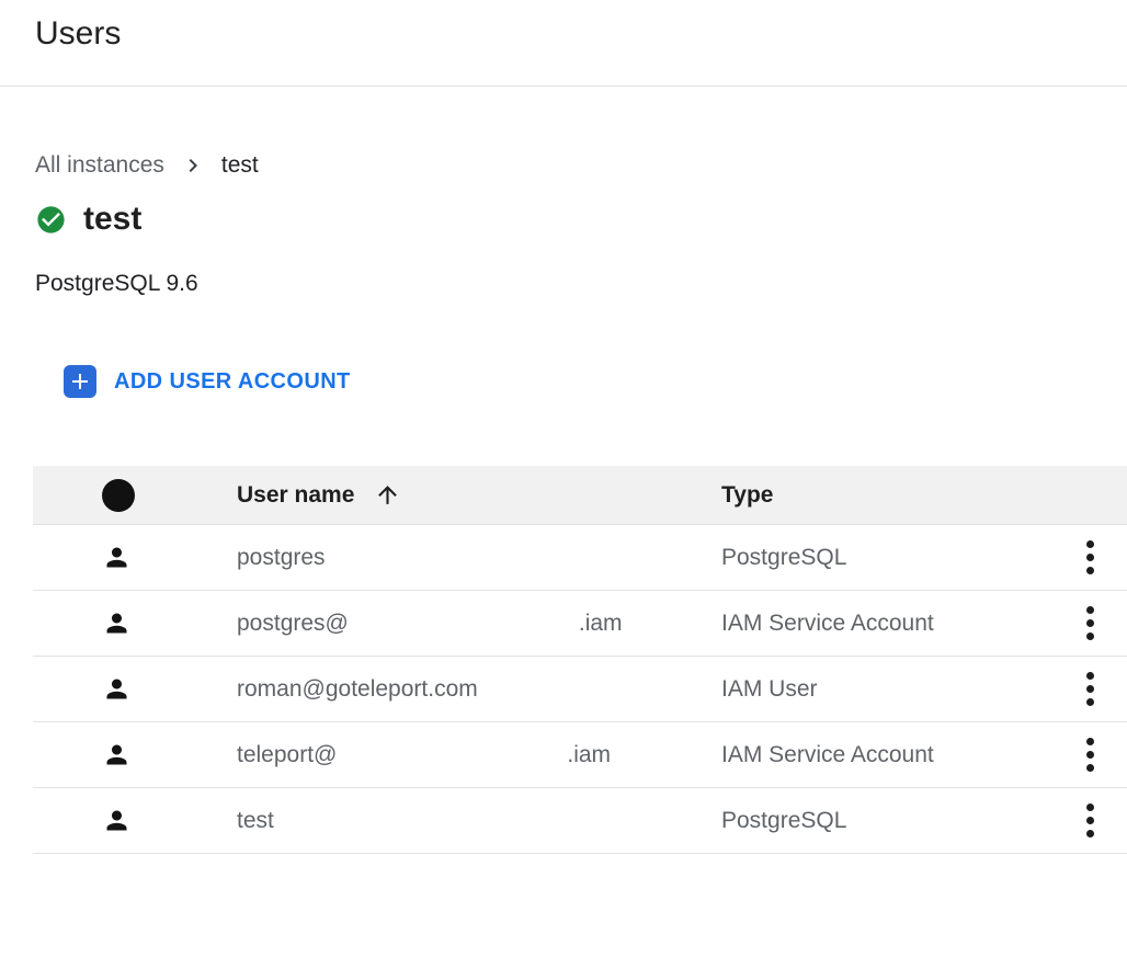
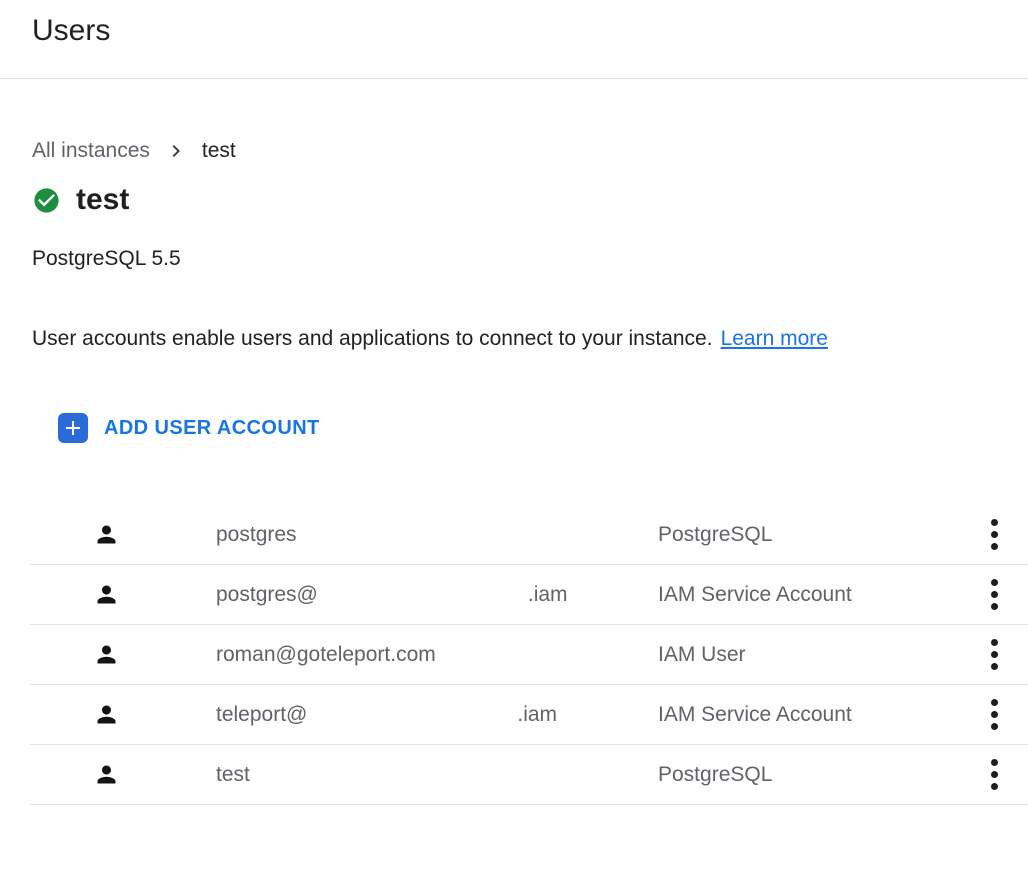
  Users
  All instances
  test
  test
- PostgreSQL 9.6
+ PostgreSQL 5.5
+ User accounts enable users and applications to connect to your instance. Learn more
  ADD USER ACCOUNT
- User name
- Type
  postgres
  PostgreSQL
  postgres@
  .iam
  IAM Service Account
  roman@goteleport.com
  IAM User
  teleport@
  .iam
  IAM Service Account
  test
  PostgreSQL
